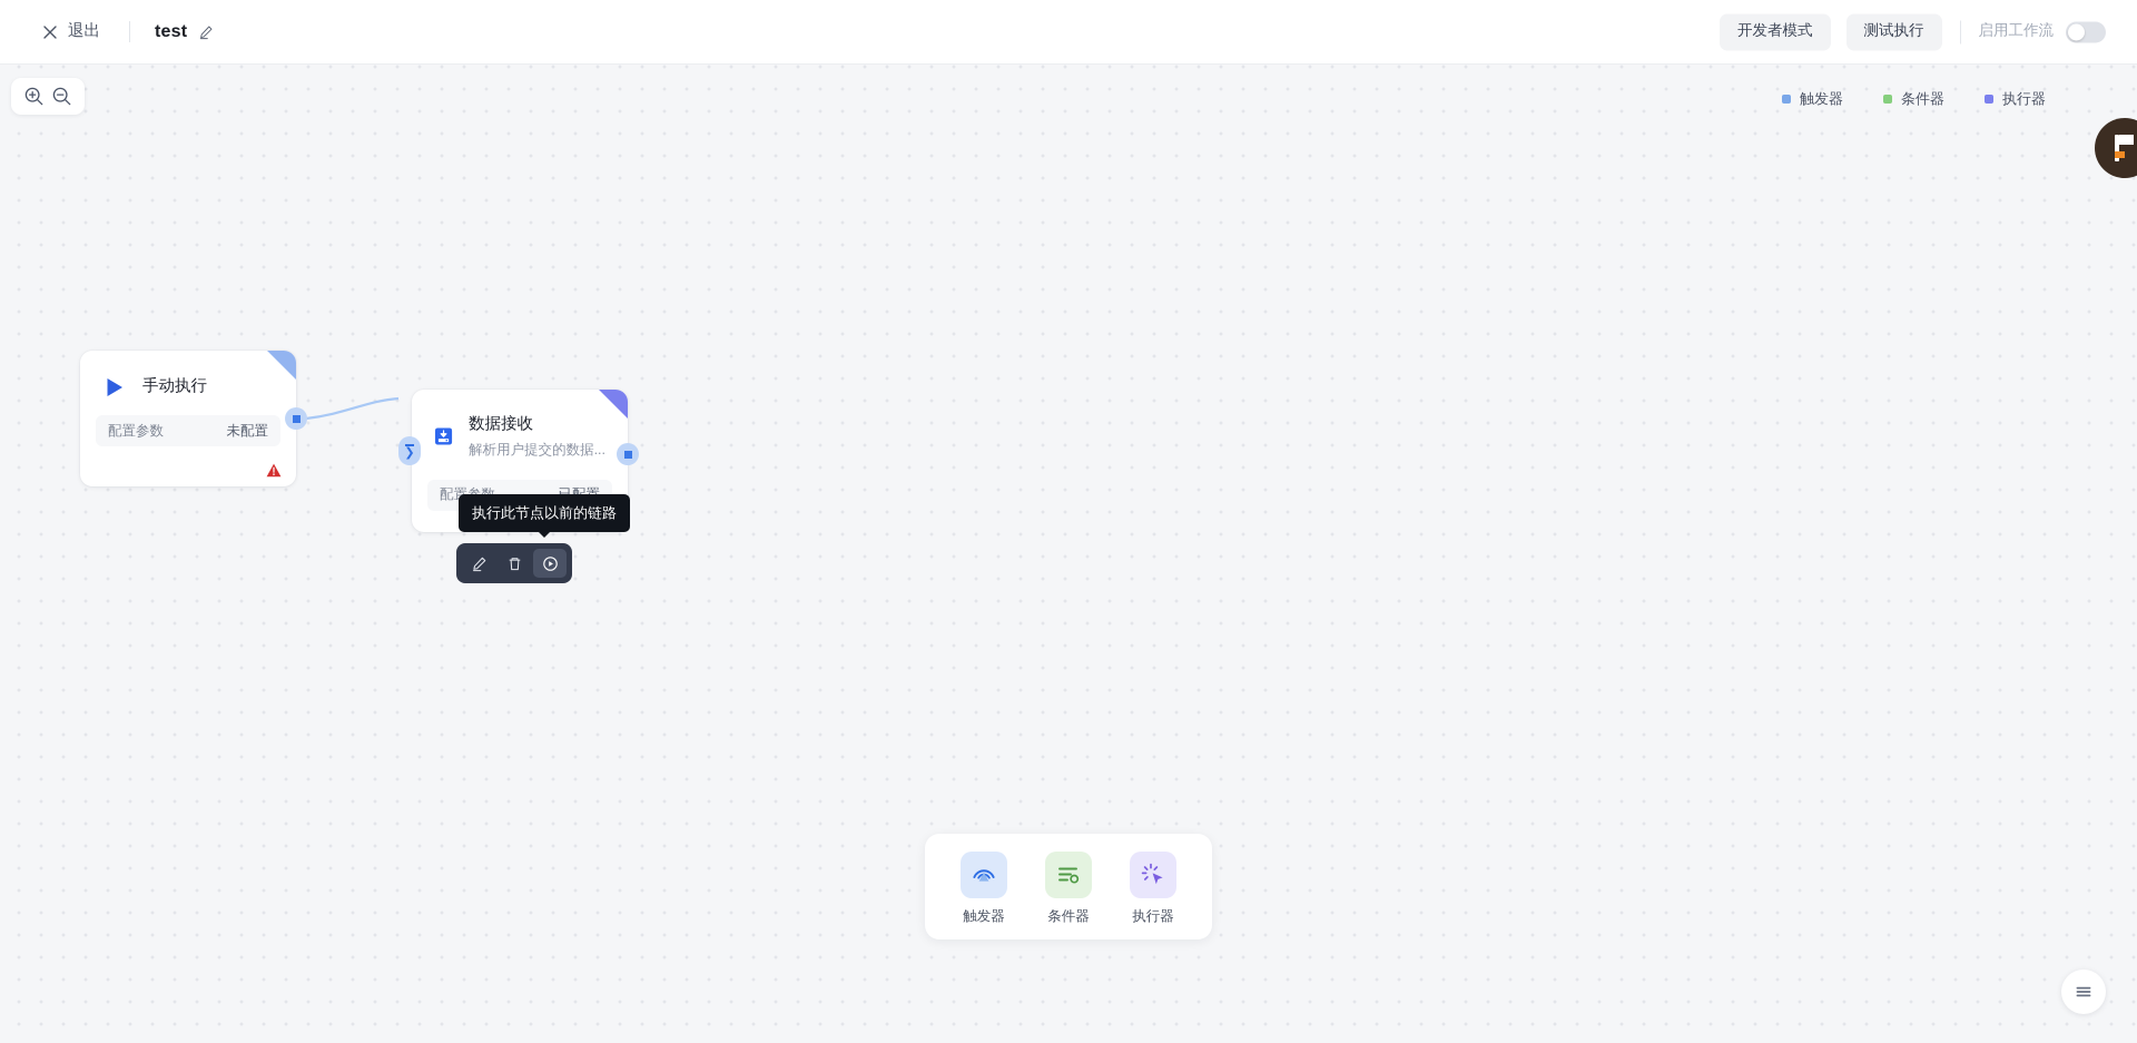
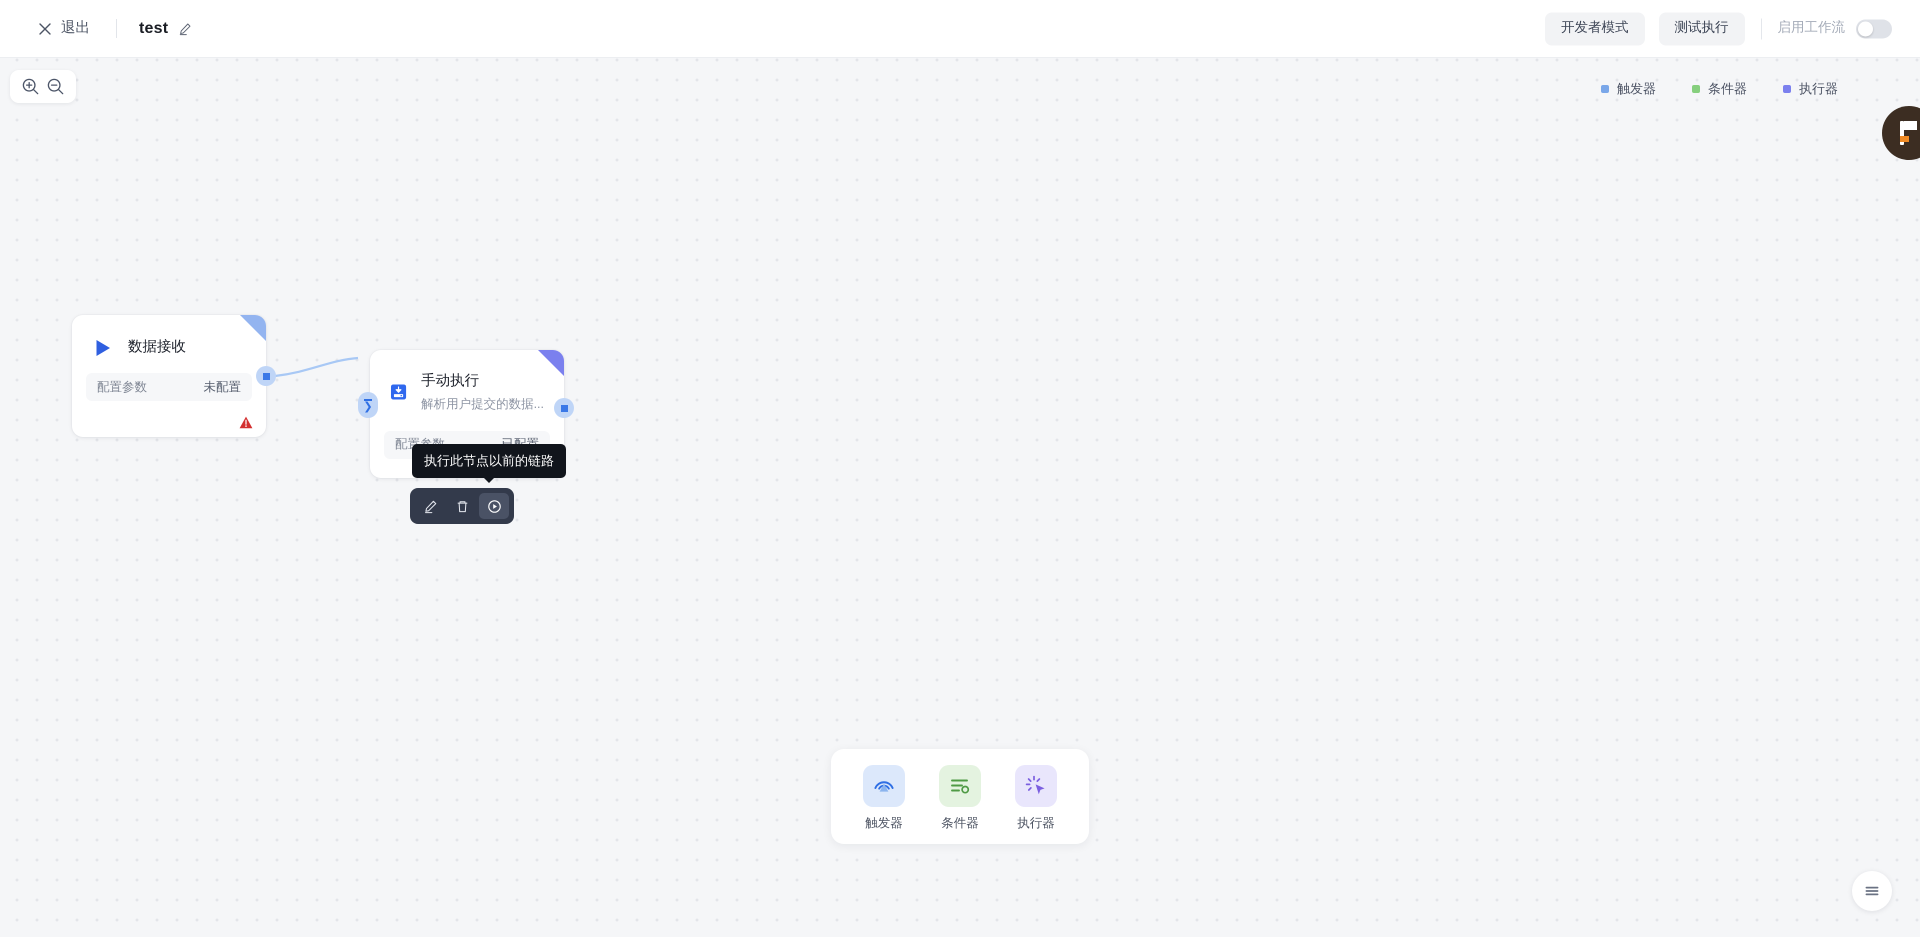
  退出
  test
  开发者模式
  测试执行
  启用工作流
  触发器
  条件器
  执行器
- 手动执行
+ 数据接收
  配置参数
  未配置
- 数据接收
+ 手动执行
  解析用户提交的数据...
  ❯
  执行此节点以前的链路
  触发器
  条件器
  执行器
